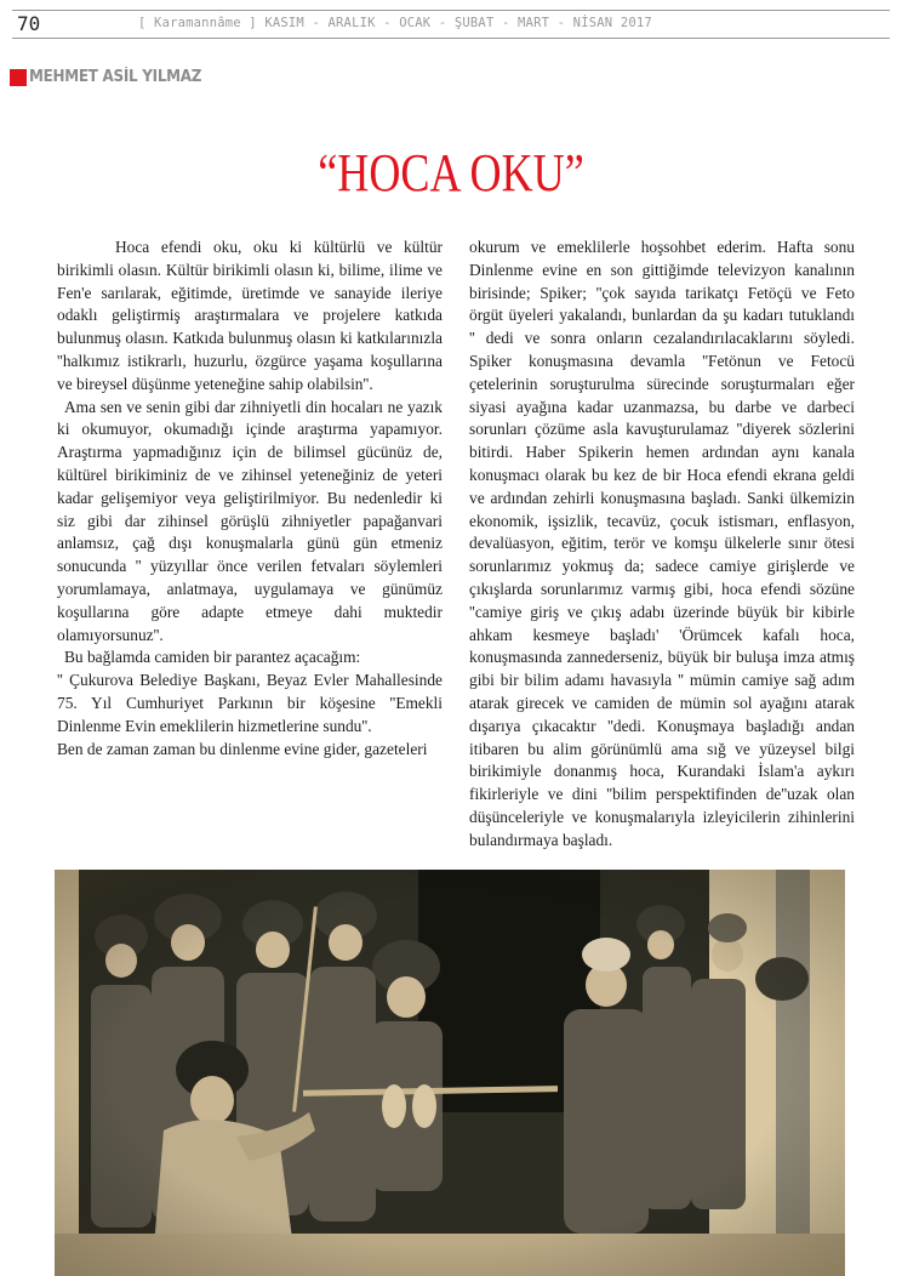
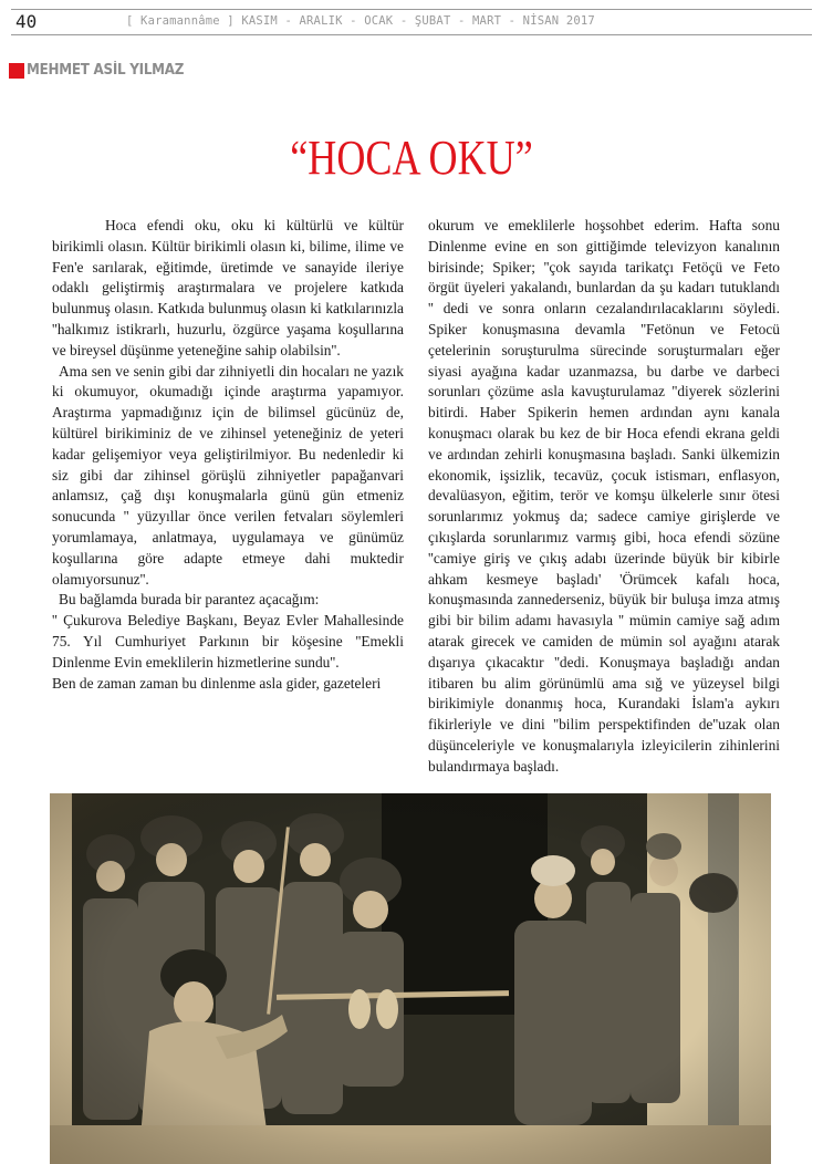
- 70
+ 40
  [ Karamannâme ] KASIM - ARALIK - OCAK - ŞUBAT - MART - NİSAN 2017
  MEHMET ASİL YILMAZ
  “HOCA OKU”
  Hoca efendi oku, oku ki kültürlü ve kültür birikimli olasın. Kültür birikimli olasın ki, bilime, ilime ve Fen'e sarılarak, eğitimde, üretimde ve sanayide ileriye odaklı geliştirmiş araştırmalara ve projelere katkıda bulunmuş olasın. Katkıda bulunmuş olasın ki katkılarınızla ''halkımız istikrarlı, huzurlu, özgürce yaşama koşullarına ve bireysel düşünme yeteneğine sahip olabilsin''.
  Ama sen ve senin gibi dar zihniyetli din hocaları ne yazık ki okumuyor, okumadığı içinde araştırma yapamıyor. Araştırma yapmadığınız için de bilimsel gücünüz de, kültürel birikiminiz de ve zihinsel yeteneğiniz de yeteri kadar gelişemiyor veya geliştirilmiyor. Bu nedenledir ki siz gibi dar zihinsel görüşlü zihniyetler papağanvari anlamsız, çağ dışı konuşmalarla günü gün etmeniz sonucunda '' yüzyıllar önce verilen fetvaları söylemleri yorumlamaya, anlatmaya, uygulamaya ve günümüz koşullarına göre adapte etmeye dahi muktedir olamıyorsunuz''.
- Bu bağlamda camiden bir parantez açacağım:
+ Bu bağlamda burada bir parantez açacağım:
  '' Çukurova Belediye Başkanı, Beyaz Evler Mahallesinde 75. Yıl Cumhuriyet Parkının bir köşesine ''Emekli Dinlenme Evin emeklilerin hizmetlerine sundu''.
- Ben de zaman zaman bu dinlenme evine gider, gazeteleri
+ Ben de zaman zaman bu dinlenme asla gider, gazeteleri
  okurum ve emeklilerle hoşsohbet ederim. Hafta sonu Dinlenme evine en son gittiğimde televizyon kanalının birisinde; Spiker; ''çok sayıda tarikatçı Fetöçü ve Feto örgüt üyeleri yakalandı, bunlardan da şu kadarı tutuklandı '' dedi ve sonra onların cezalandırılacaklarını söyledi. Spiker konuşmasına devamla ''Fetönun ve Fetocü çetelerinin soruşturulma sürecinde soruşturmaları eğer siyasi ayağına kadar uzanmazsa, bu darbe ve darbeci sorunları çözüme asla kavuşturulamaz ''diyerek sözlerini bitirdi. Haber Spikerin hemen ardından aynı kanala konuşmacı olarak bu kez de bir Hoca efendi ekrana geldi ve ardından zehirli konuşmasına başladı. Sanki ülkemizin ekonomik, işsizlik, tecavüz, çocuk istismarı, enflasyon, devalüasyon, eğitim, terör ve komşu ülkelerle sınır ötesi sorunlarımız yokmuş da; sadece camiye girişlerde ve çıkışlarda sorunlarımız varmış gibi, hoca efendi sözüne ''camiye giriş ve çıkış adabı üzerinde büyük bir kibirle ahkam kesmeye başladı' 'Örümcek kafalı hoca, konuşmasında zannederseniz, büyük bir buluşa imza atmış gibi bir bilim adamı havasıyla '' mümin camiye sağ adım atarak girecek ve camiden de mümin sol ayağını atarak dışarıya çıkacaktır ''dedi. Konuşmaya başladığı andan itibaren bu alim görünümlü ama sığ ve yüzeysel bilgi birikimiyle donanmış hoca, Kurandaki İslam'a aykırı fikirleriyle ve dini ''bilim perspektifinden de''uzak olan düşünceleriyle ve konuşmalarıyla izleyicilerin zihinlerini bulandırmaya başladı.
